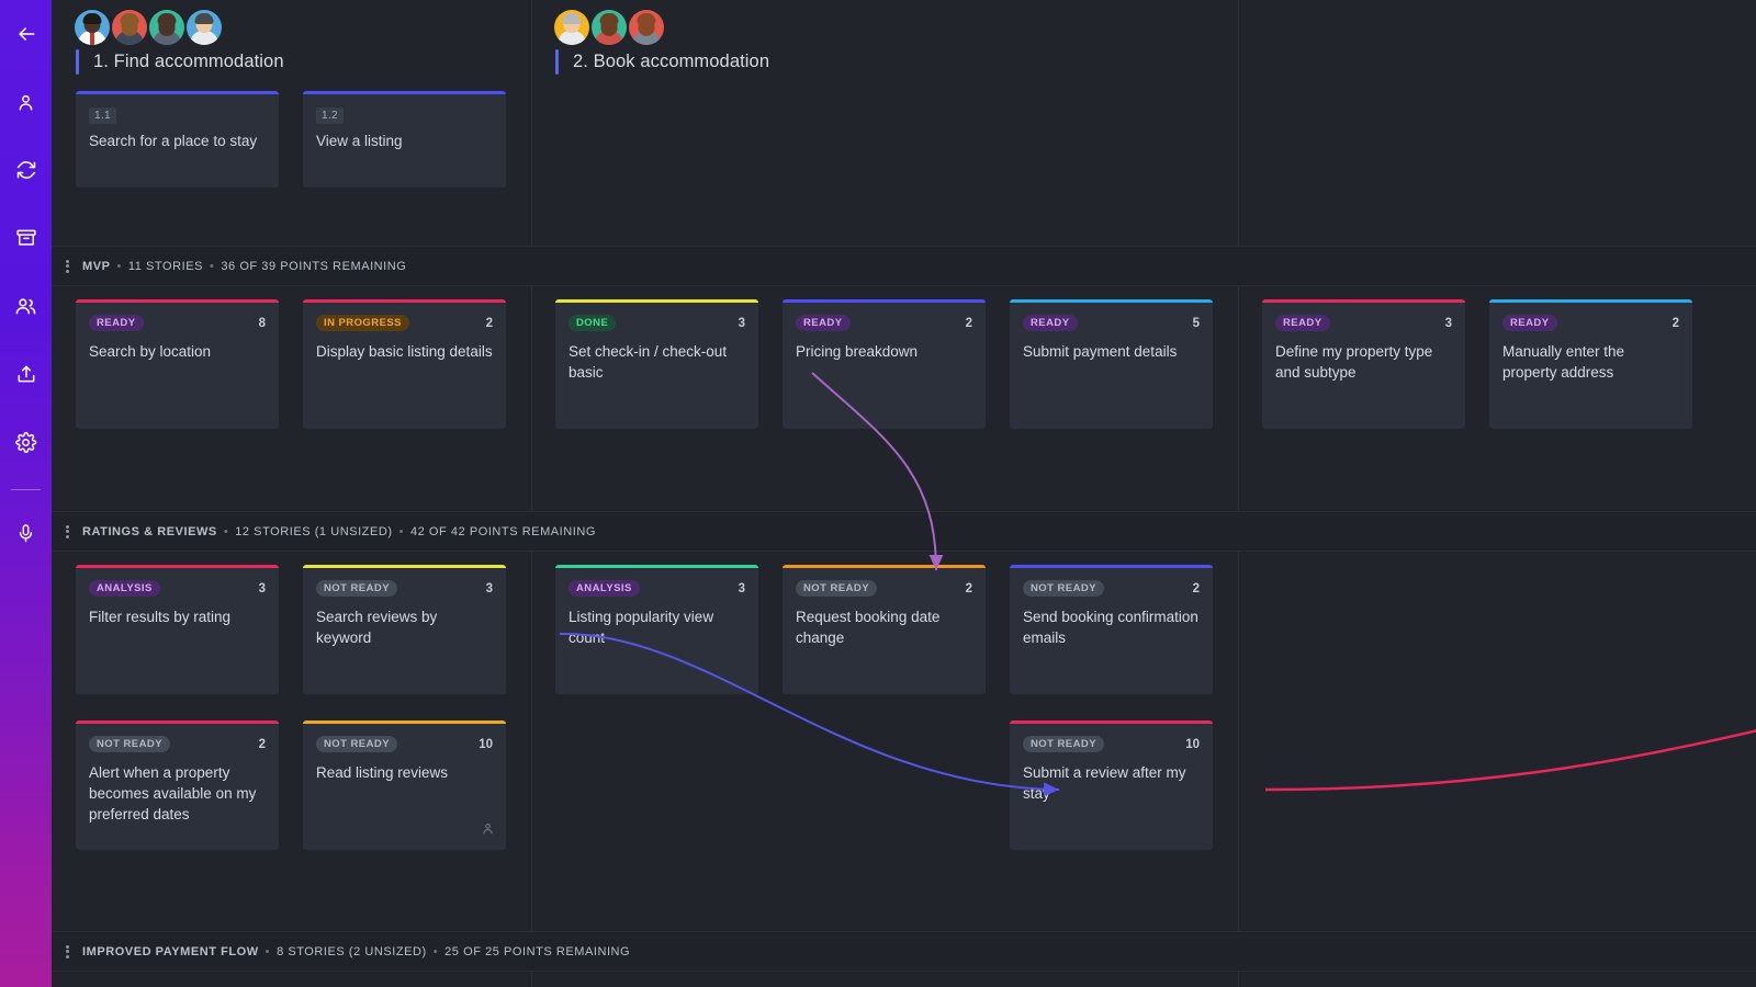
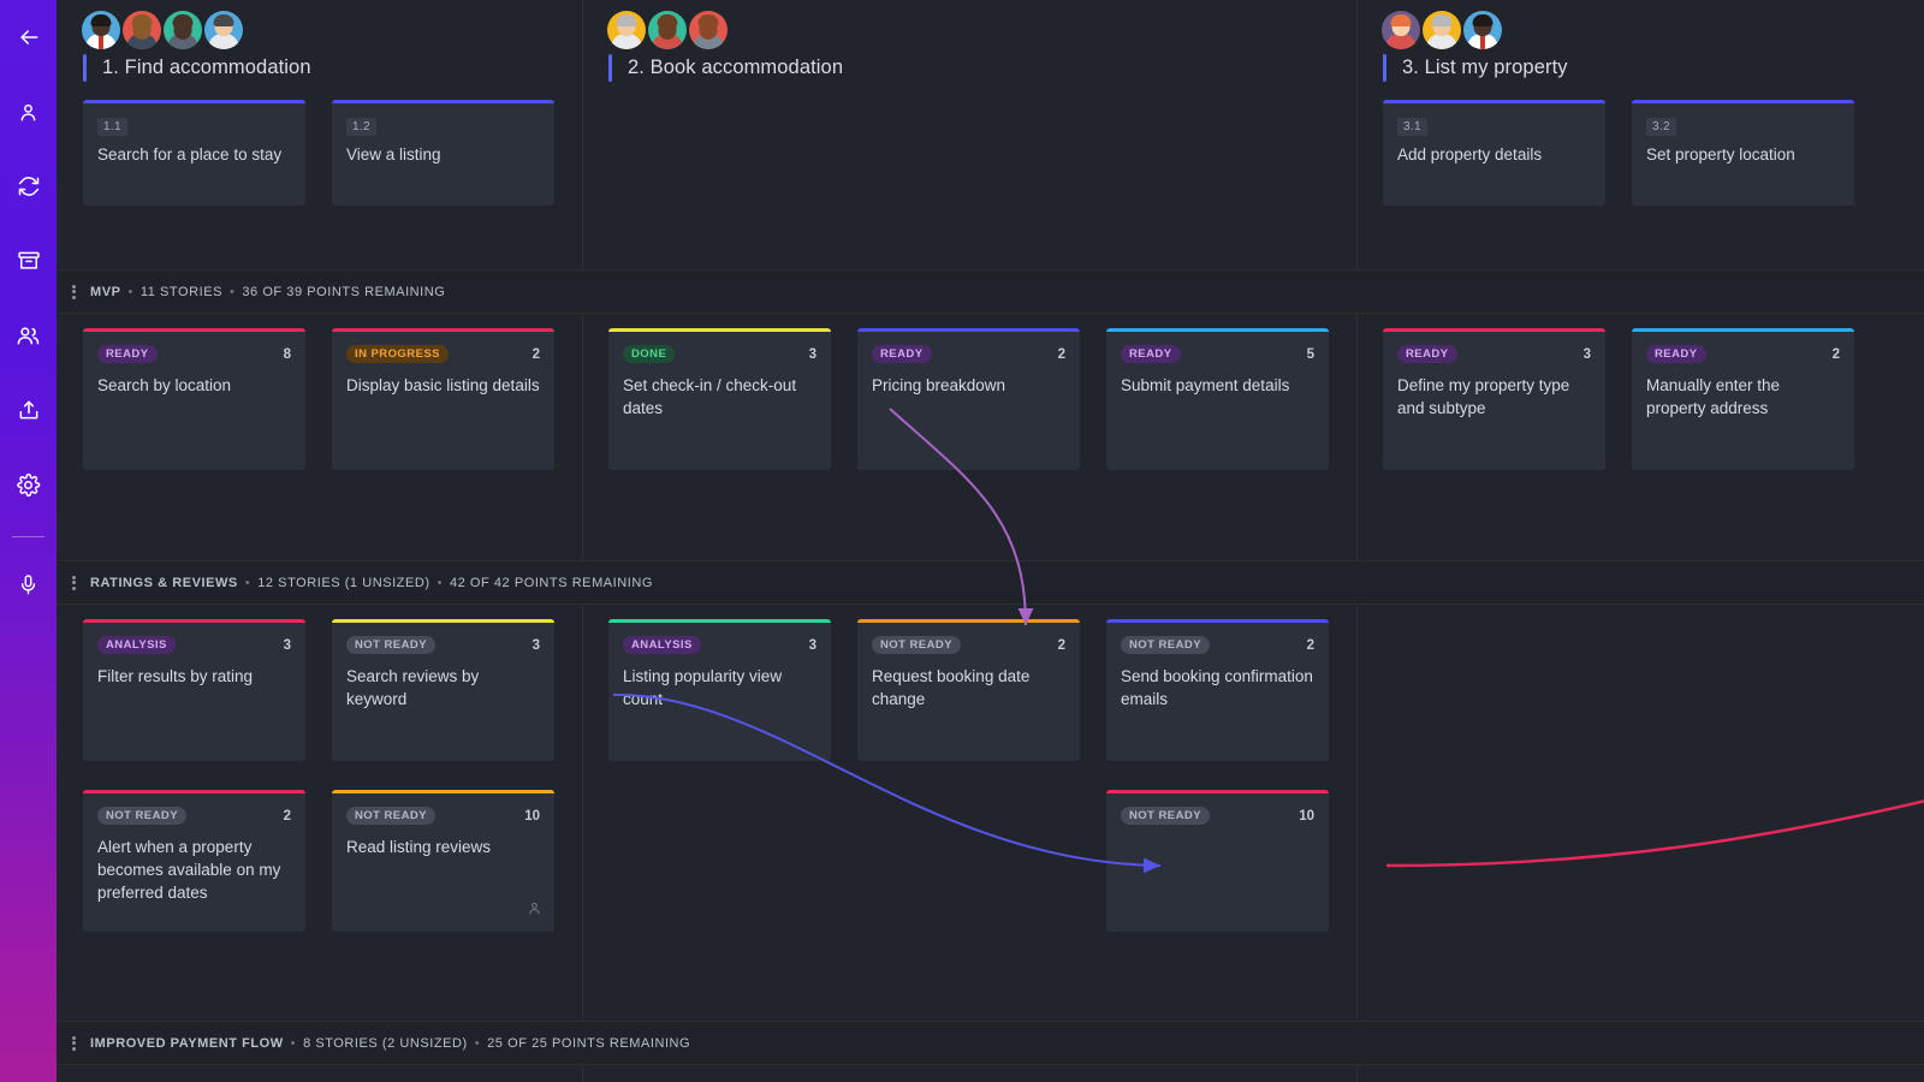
  1. Find accommodation
  1.1
  Search for a place to stay
  1.2
  View a listing
  2. Book accommodation
+ 3. List my property
+ 3.1
+ Add property details
+ 3.2
+ Set property location
  MVP • 11 STORIES • 36 OF 39 POINTS REMAINING
  READY
  8
  Search by location
  IN PROGRESS
  2
  Display basic listing details
  DONE
  3
- Set check-in / check-out basic
+ Set check-in / check-out dates
  READY
  2
  Pricing breakdown
  READY
  5
  Submit payment details
  READY
  3
  Define my property type and subtype
  READY
  2
  Manually enter the property address
  RATINGS & REVIEWS • 12 STORIES (1 UNSIZED) • 42 OF 42 POINTS REMAINING
  ANALYSIS
  3
  Filter results by rating
  NOT READY
  3
  Search reviews by keyword
  ANALYSIS
  3
  Listing popularity view coun
  NOT READY
  2
  Request booking date change
  NOT READY
  2
  Send booking confirmation emails
  NOT READY
  2
  Alert when a property becomes available on my preferred dates
  NOT READY
  10
  Read listing reviews
  NOT READY
  10
- Submit a review after my stay
  IMPROVED PAYMENT FLOW • 8 STORIES (2 UNSIZED) • 25 OF 25 POINTS REMAINING
